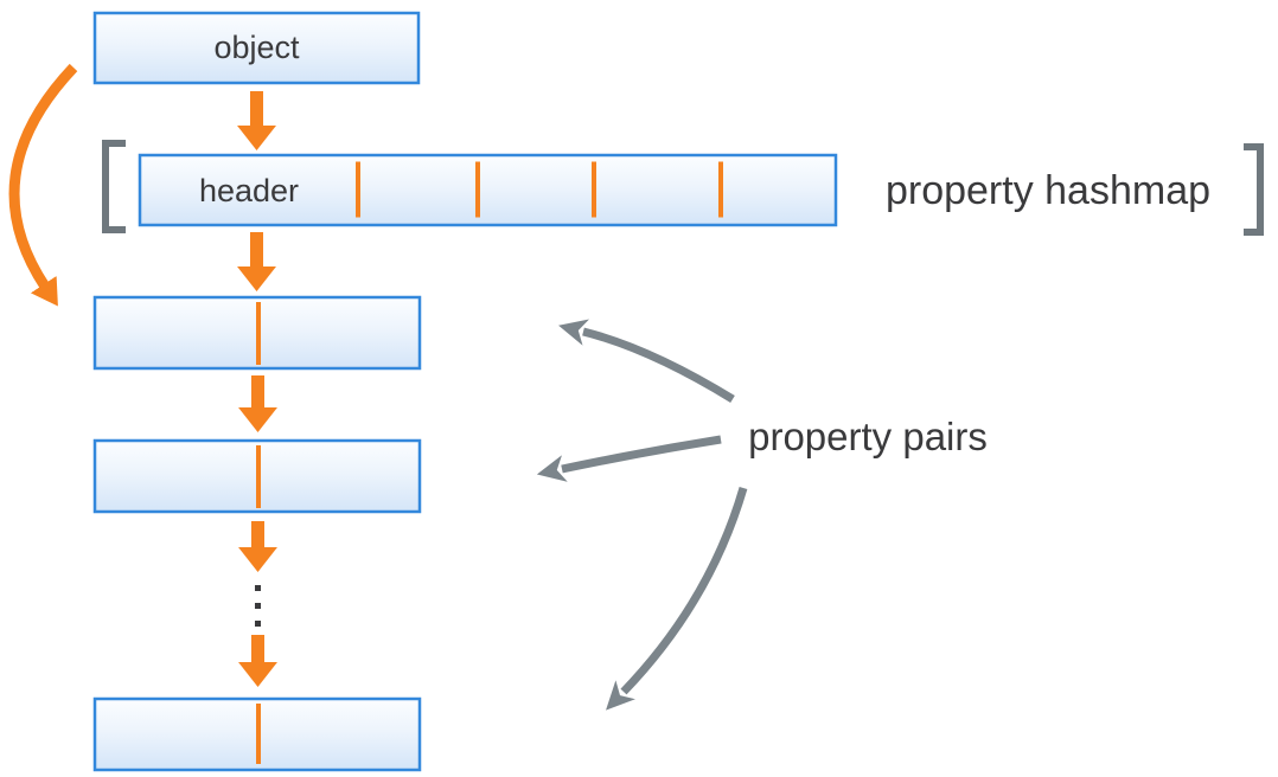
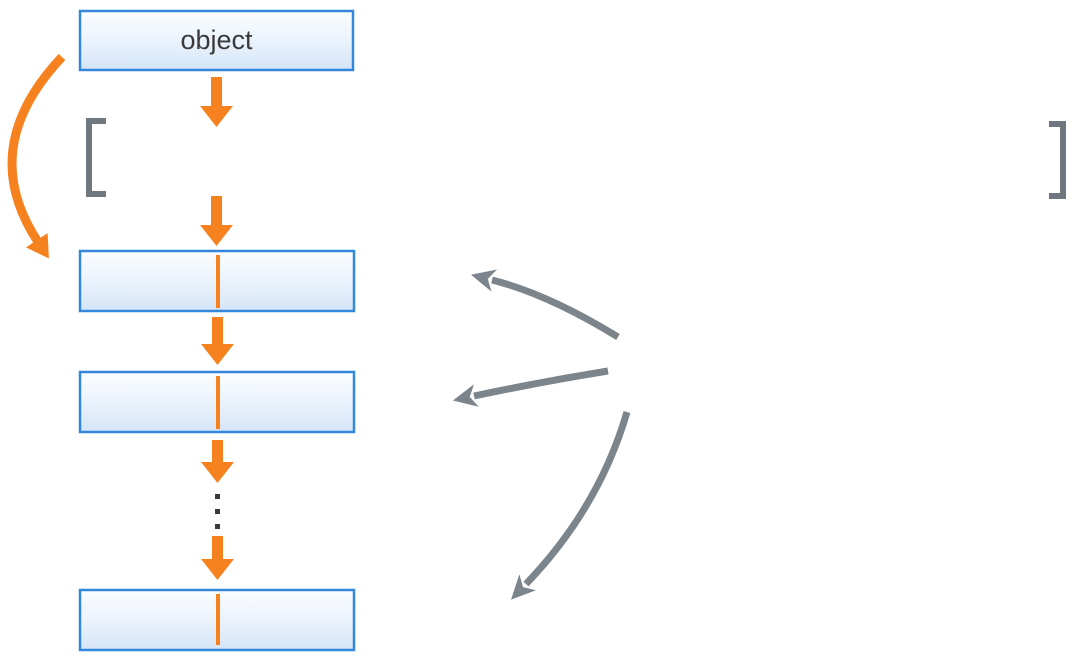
  object
- header
- property hashmap
- property pairs
